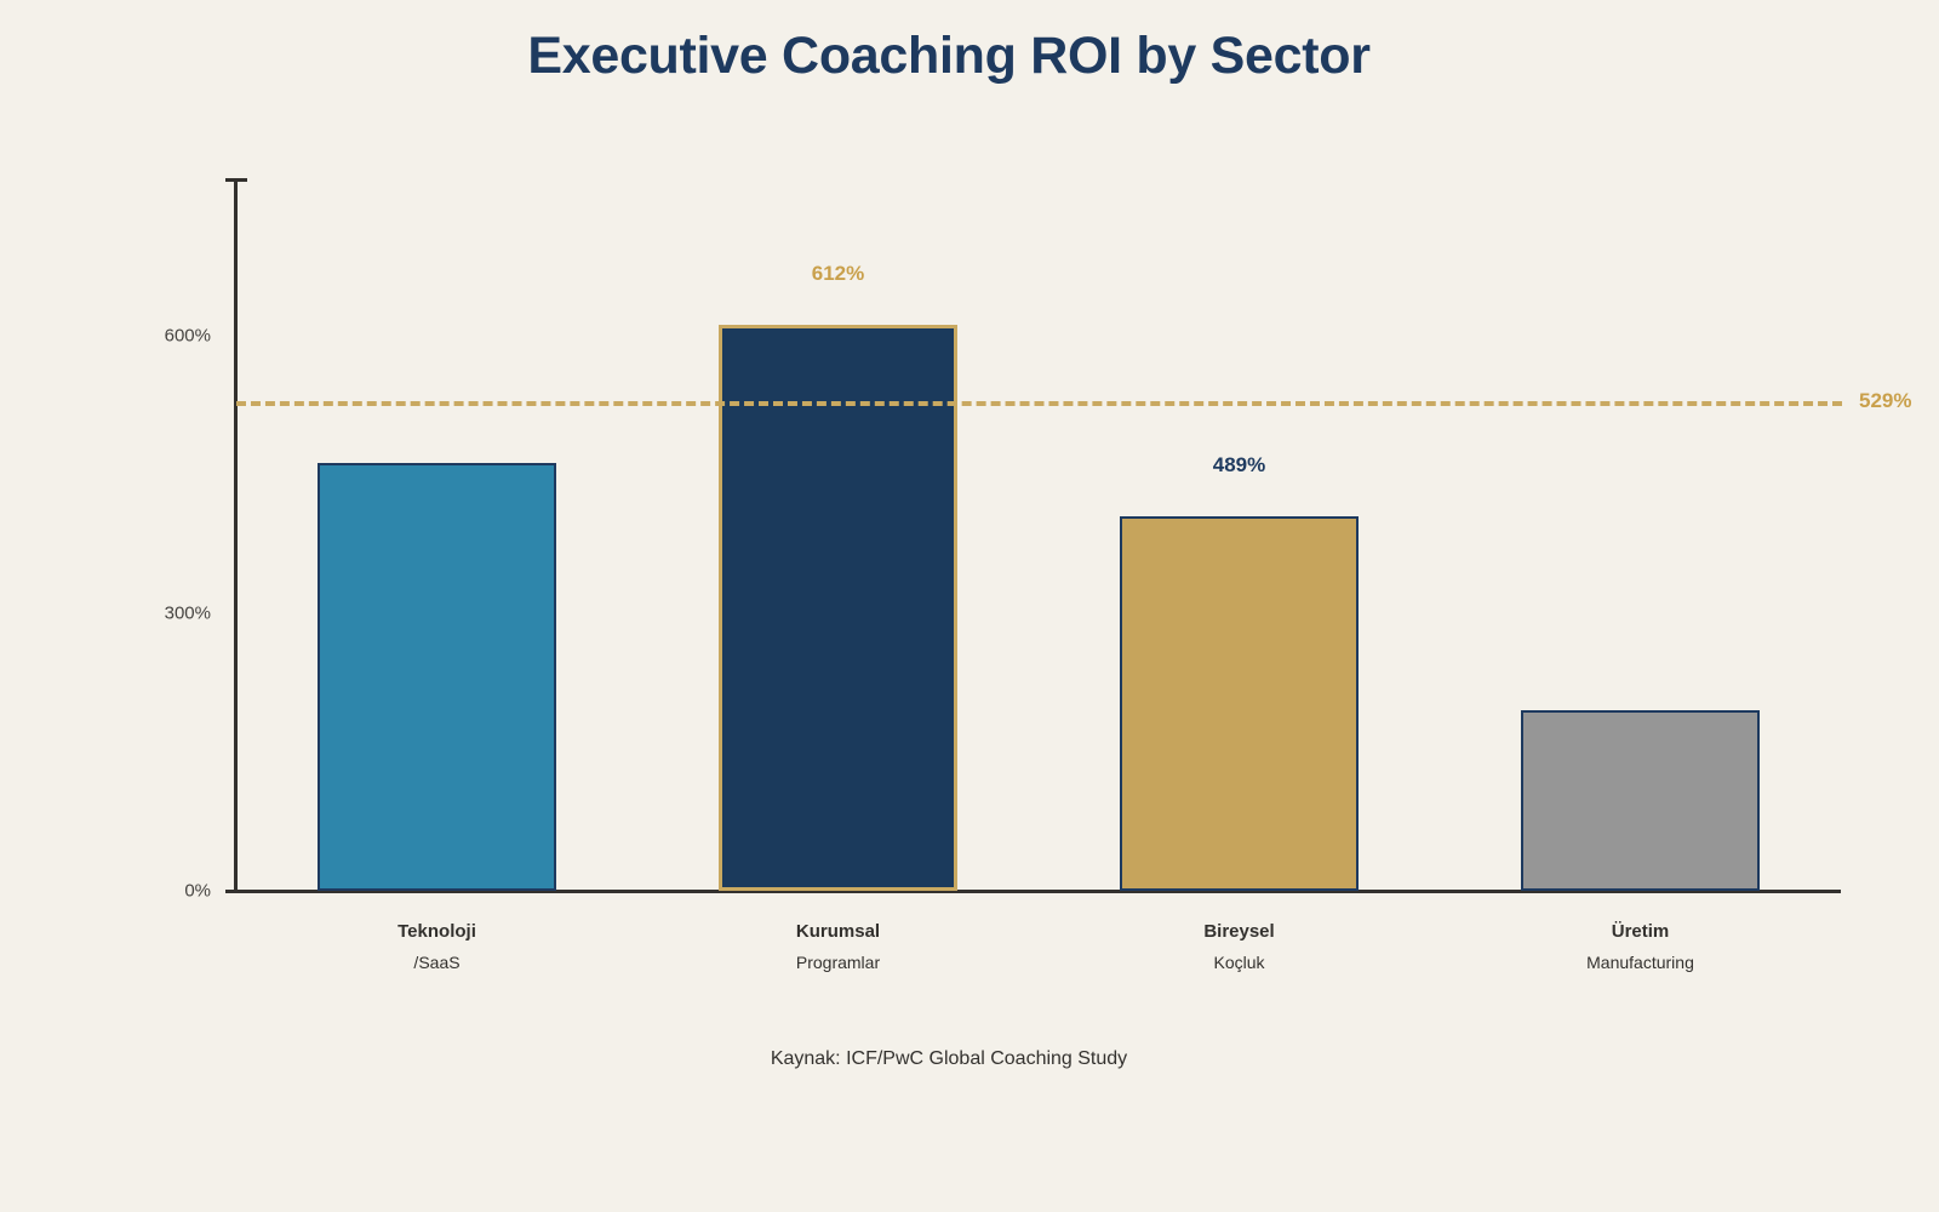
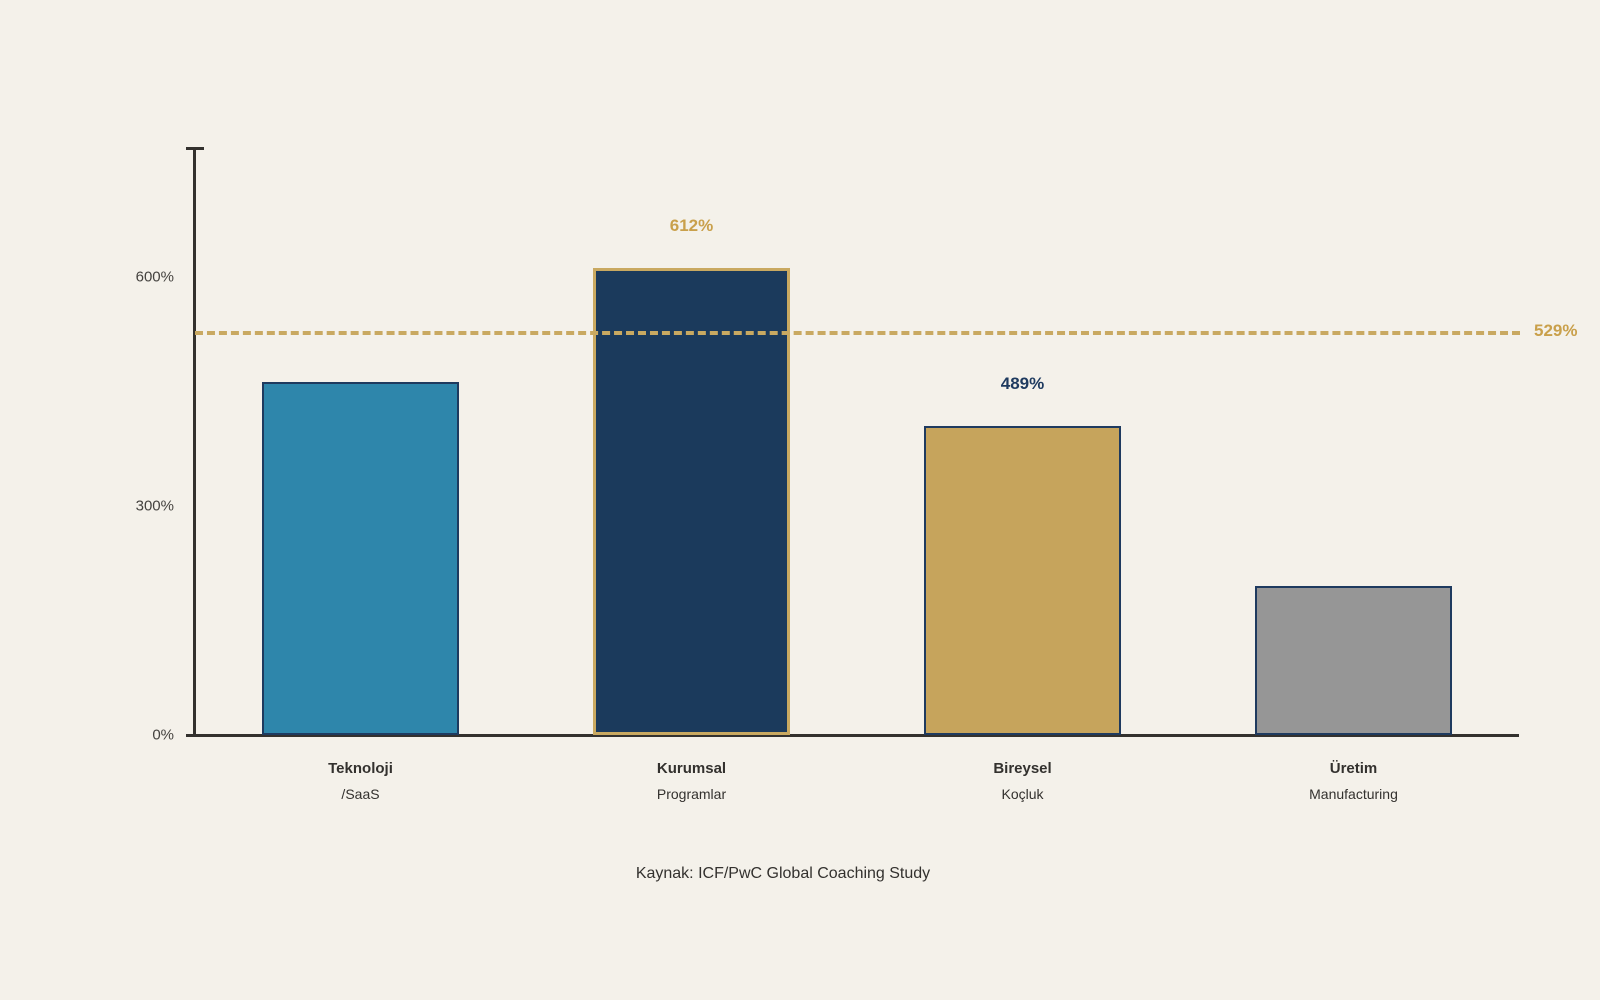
- Executive Coaching ROI by Sector
  0%
  300%
  600%
  612%
  489%
  529%
  Teknoloji
  /SaaS
  Kurumsal
  Programlar
  Bireysel
  Koçluk
  Üretim
  Manufacturing
  Kaynak: ICF/PwC Global Coaching Study
